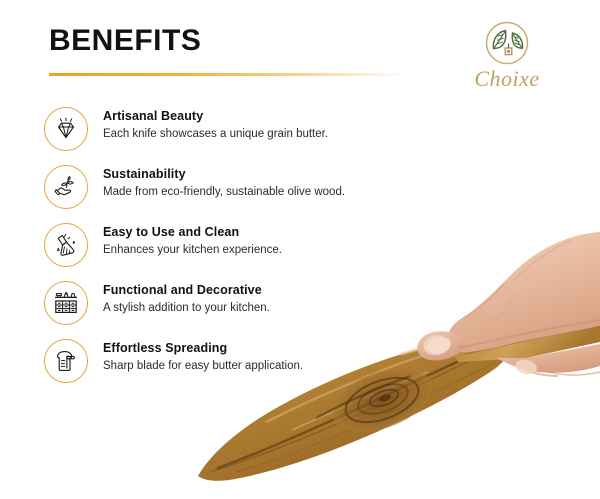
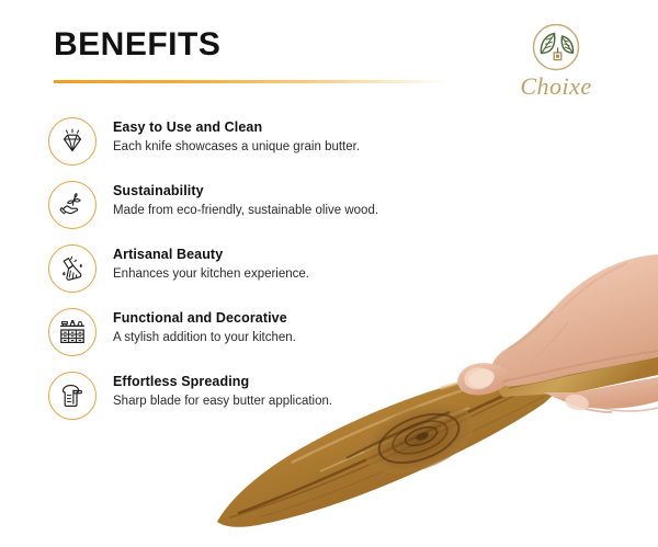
  BENEFITS
  Choixe
- Artisanal Beauty
+ Easy to Use and Clean
  Each knife showcases a unique grain butter.
  Sustainability
  Made from eco-friendly, sustainable olive wood.
- Easy to Use and Clean
+ Artisanal Beauty
  Enhances your kitchen experience.
  Functional and Decorative
  A stylish addition to your kitchen.
  Effortless Spreading
  Sharp blade for easy butter application.
